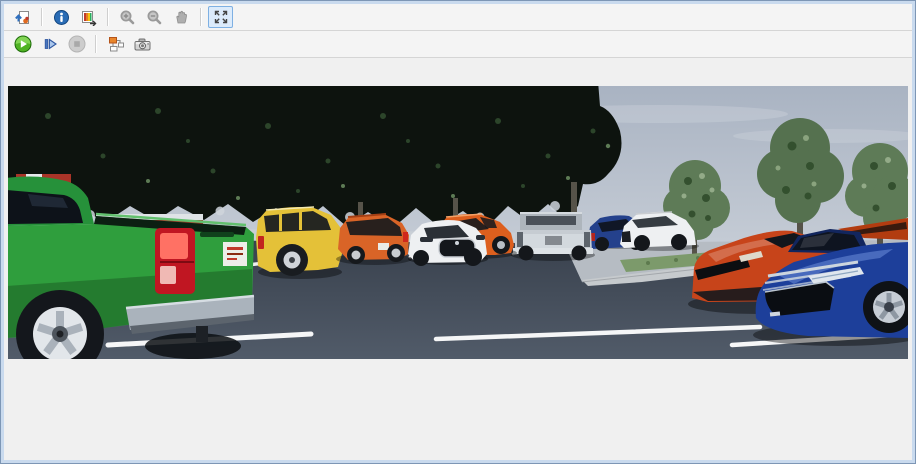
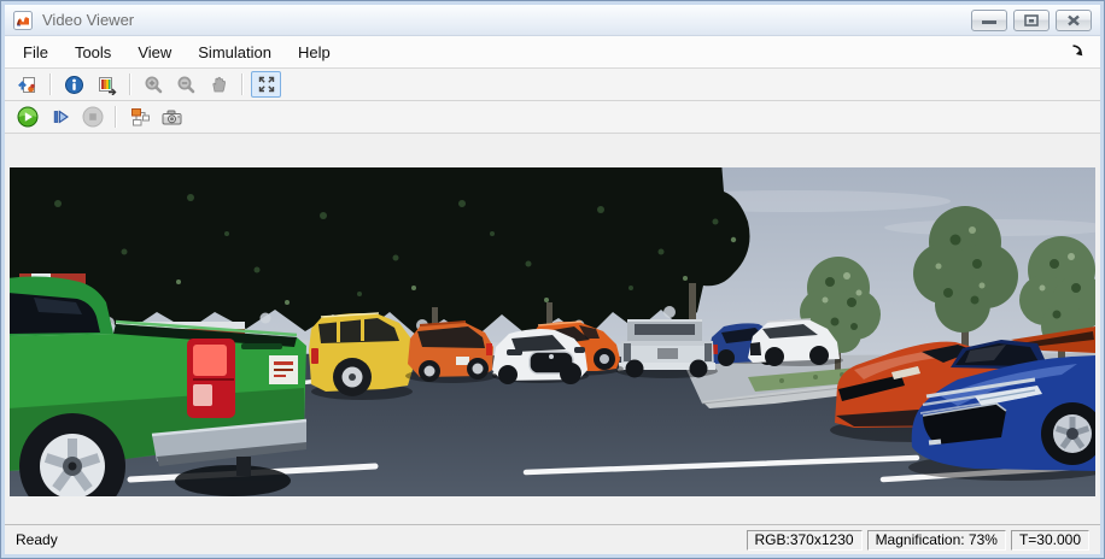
+ Video Viewer
+ File
+ Tools
+ View
+ Simulation
+ Help
+ Ready
+ RGB:370x1230
+ Magnification: 73%
+ T=30.000
